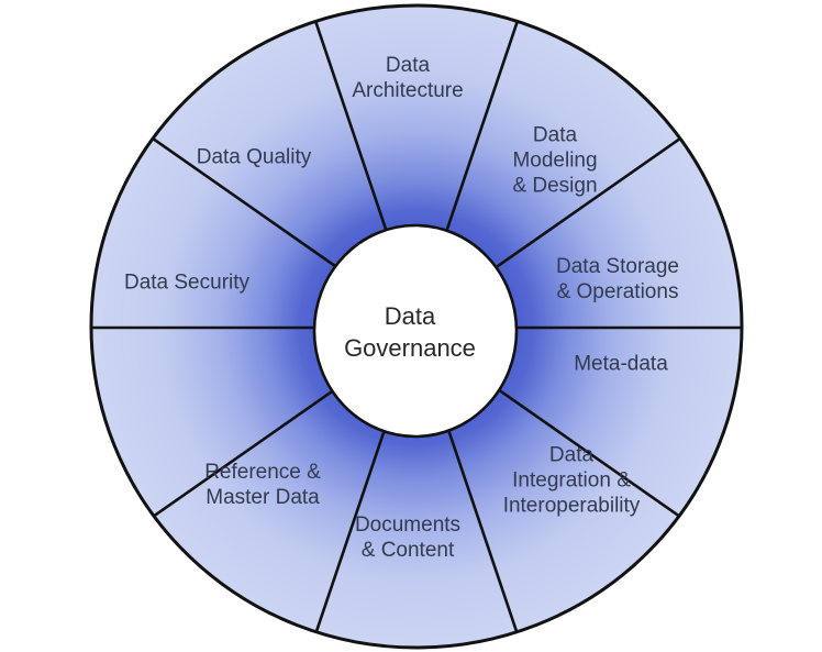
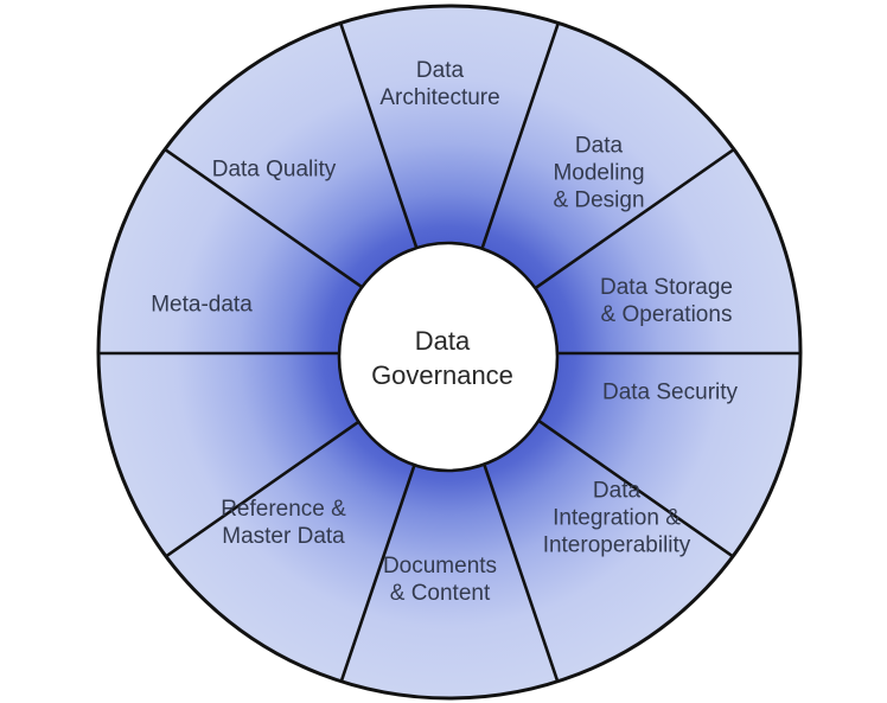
  Data
  Architecture
  Data
  Modeling
  & Design
  Data Storage
  & Operations
- Meta-data
+ Data Security
  Data
  Integration &
  Interoperability
  Documents
  & Content
  Reference &
  Master Data
- Data Security
+ Meta-data
  Data Quality
  Data
  Governance
